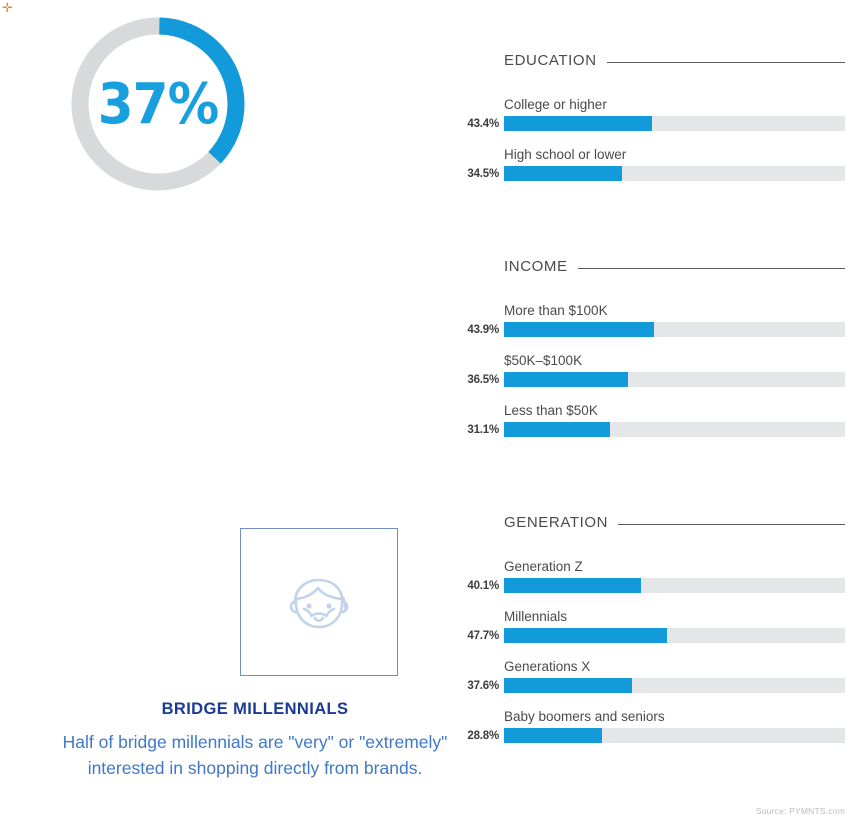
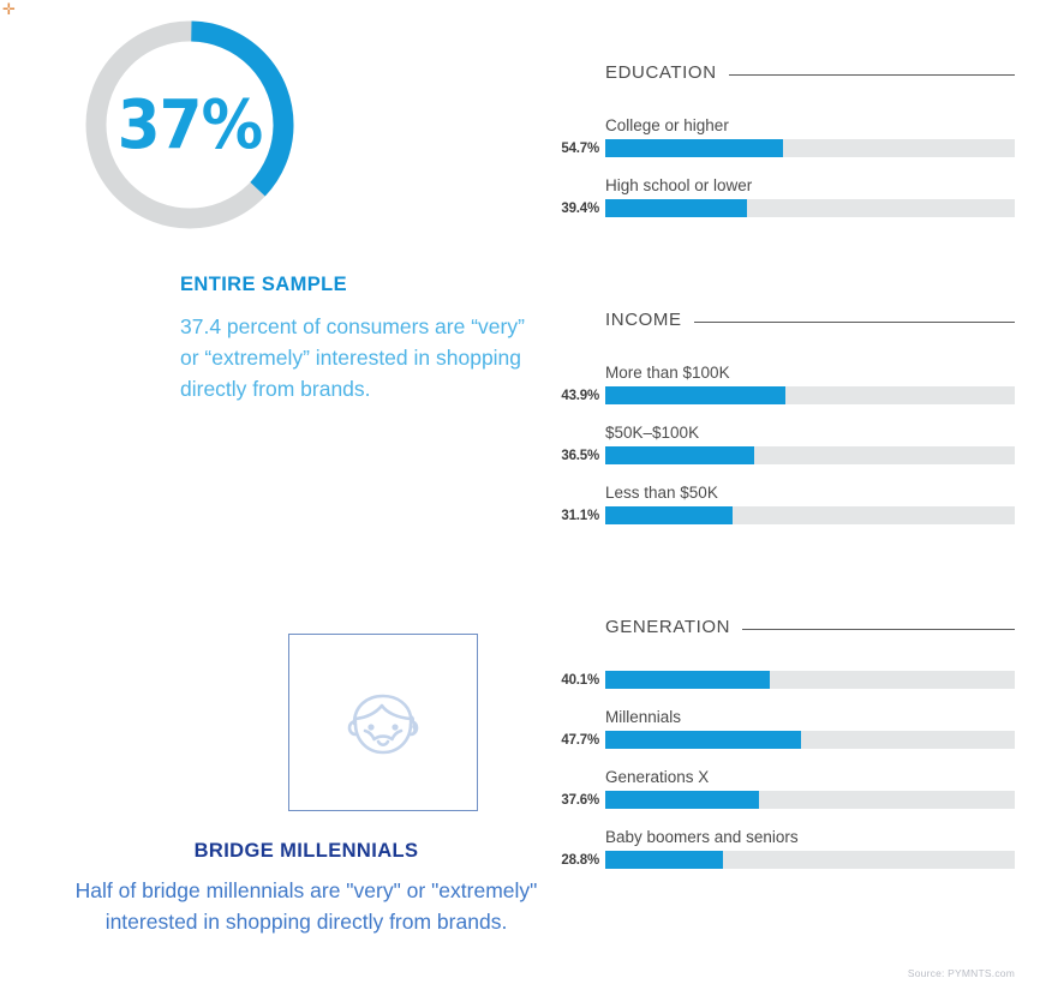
  ✛
  37%
+ ENTIRE SAMPLE
+ 37.4 percent of consumers are “very” or “extremely” interested in shopping directly from brands.
  BRIDGE MILLENNIALS
  Half of bridge millennials are "very" or "extremely" interested in shopping directly from brands.
  EDUCATION
  College or higher
- 43.4%
+ 54.7%
  High school or lower
- 34.5%
+ 39.4%
  INCOME
  More than $100K
  43.9%
  $50K–$100K
  36.5%
  Less than $50K
  31.1%
  GENERATION
- Generation Z
  40.1%
  Millennials
  47.7%
  Generations X
  37.6%
  Baby boomers and seniors
  28.8%
  Source: PYMNTS.com
